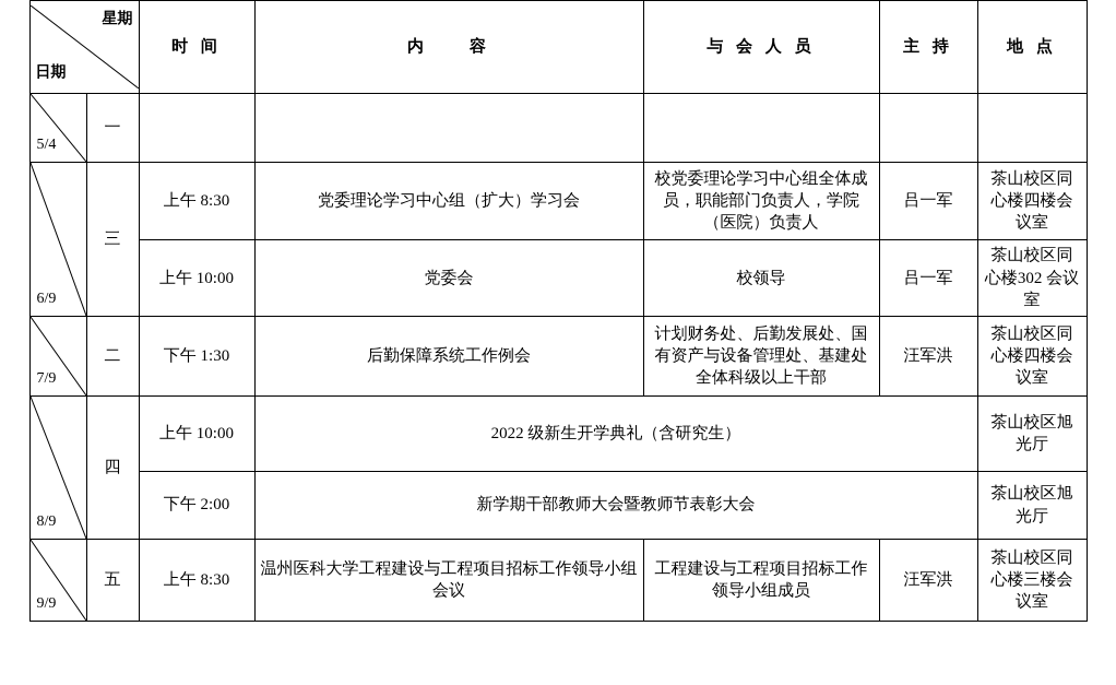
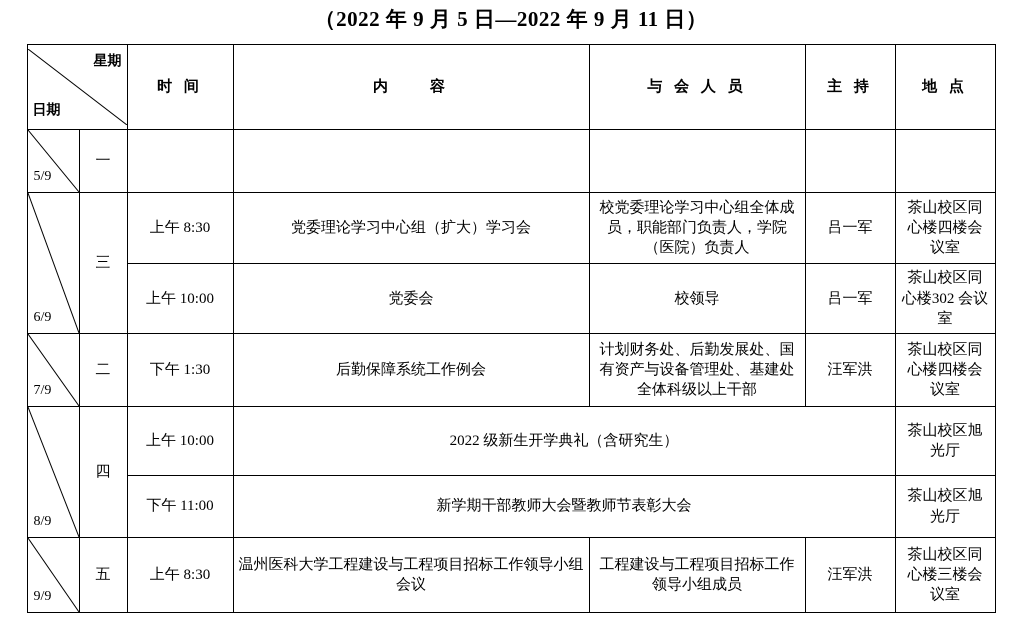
+ （2022 年 9 月 5 日—2022 年 9 月 11 日）
  星期 日期	时 间	内 容	与 会 人 员	主 持	地 点
- 5/4	一
+ 5/9	一
  6/9	三	上午 8:30	党委理论学习中心组（扩大）学习会	校党委理论学习中心组全体成员，职能部门负责人，学院（医院）负责人	吕一军	茶山校区同心楼四楼会议室
  上午 10:00	党委会	校领导	吕一军	茶山校区同心楼302 会议室
  7/9	二	下午 1:30	后勤保障系统工作例会	计划财务处、后勤发展处、国有资产与设备管理处、基建处全体科级以上干部	汪军洪	茶山校区同心楼四楼会议室
  8/9	四	上午 10:00	2022 级新生开学典礼（含研究生）	茶山校区旭光厅
- 下午 2:00	新学期干部教师大会暨教师节表彰大会	茶山校区旭光厅
+ 下午 11:00	新学期干部教师大会暨教师节表彰大会	茶山校区旭光厅
  9/9	五	上午 8:30	温州医科大学工程建设与工程项目招标工作领导小组会议	工程建设与工程项目招标工作领导小组成员	汪军洪	茶山校区同心楼三楼会议室
